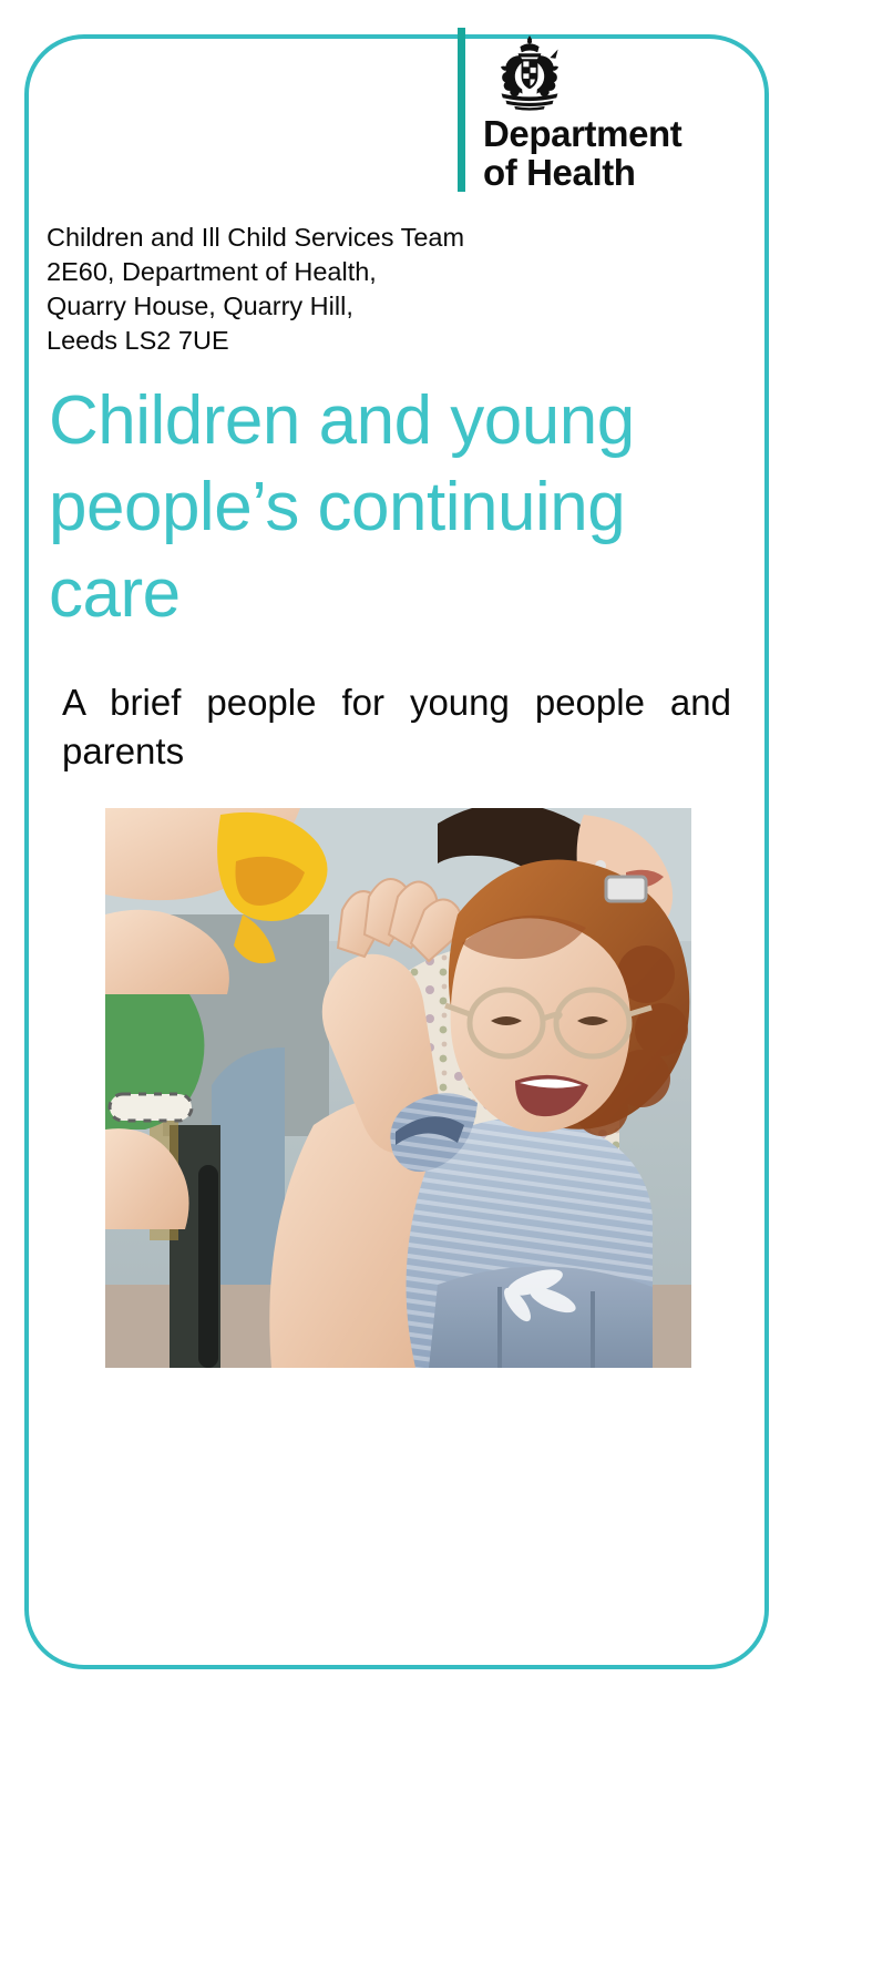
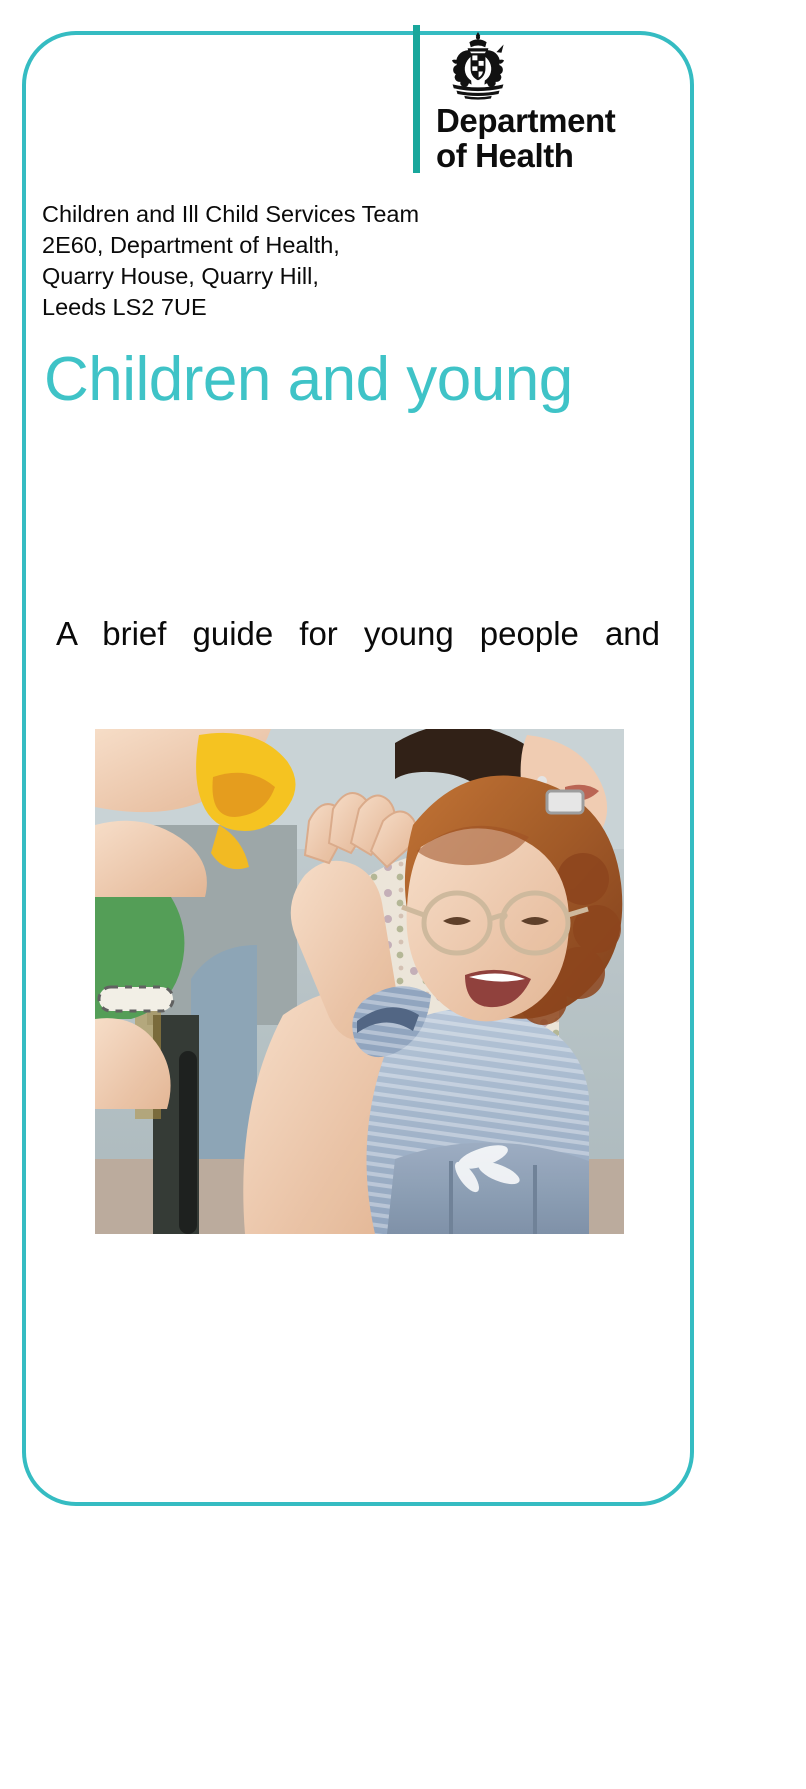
  Department
  of Health
  Children and Ill Child Services Team
  2E60, Department of Health,
  Quarry House, Quarry Hill,
  Leeds LS2 7UE
  Children and young
- people’s continuing
- care
- A brief people for young people and
+ A brief guide for young people and
- parents
